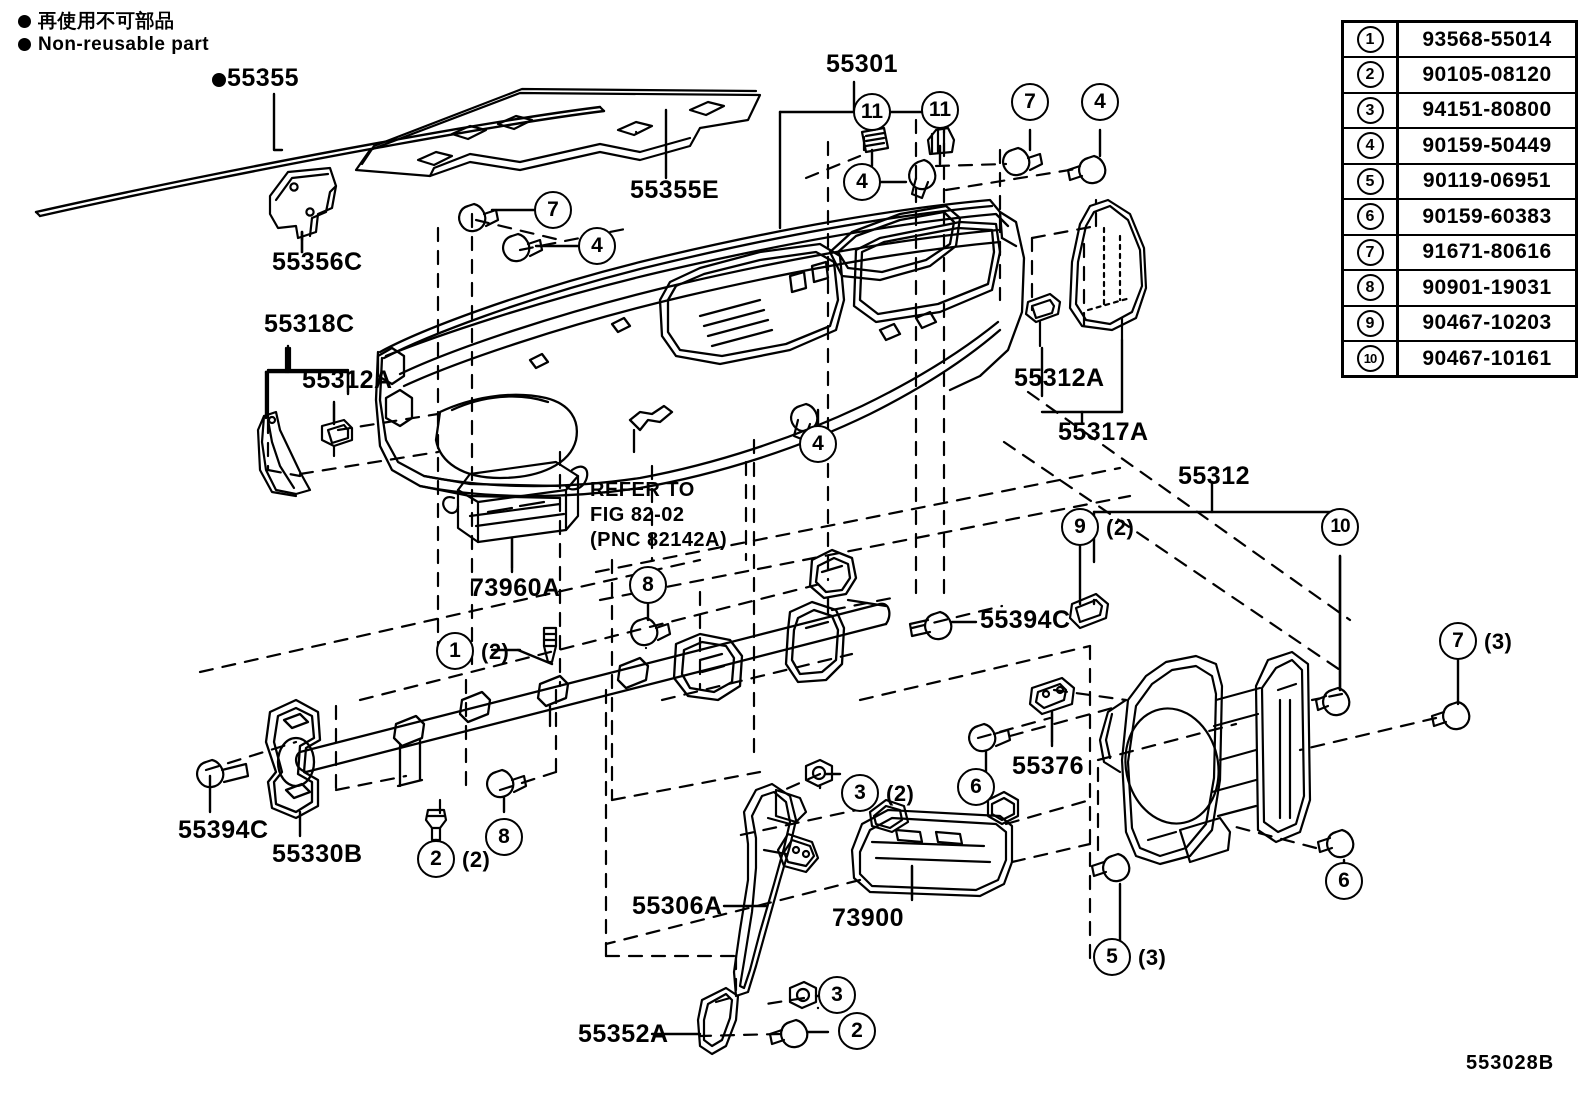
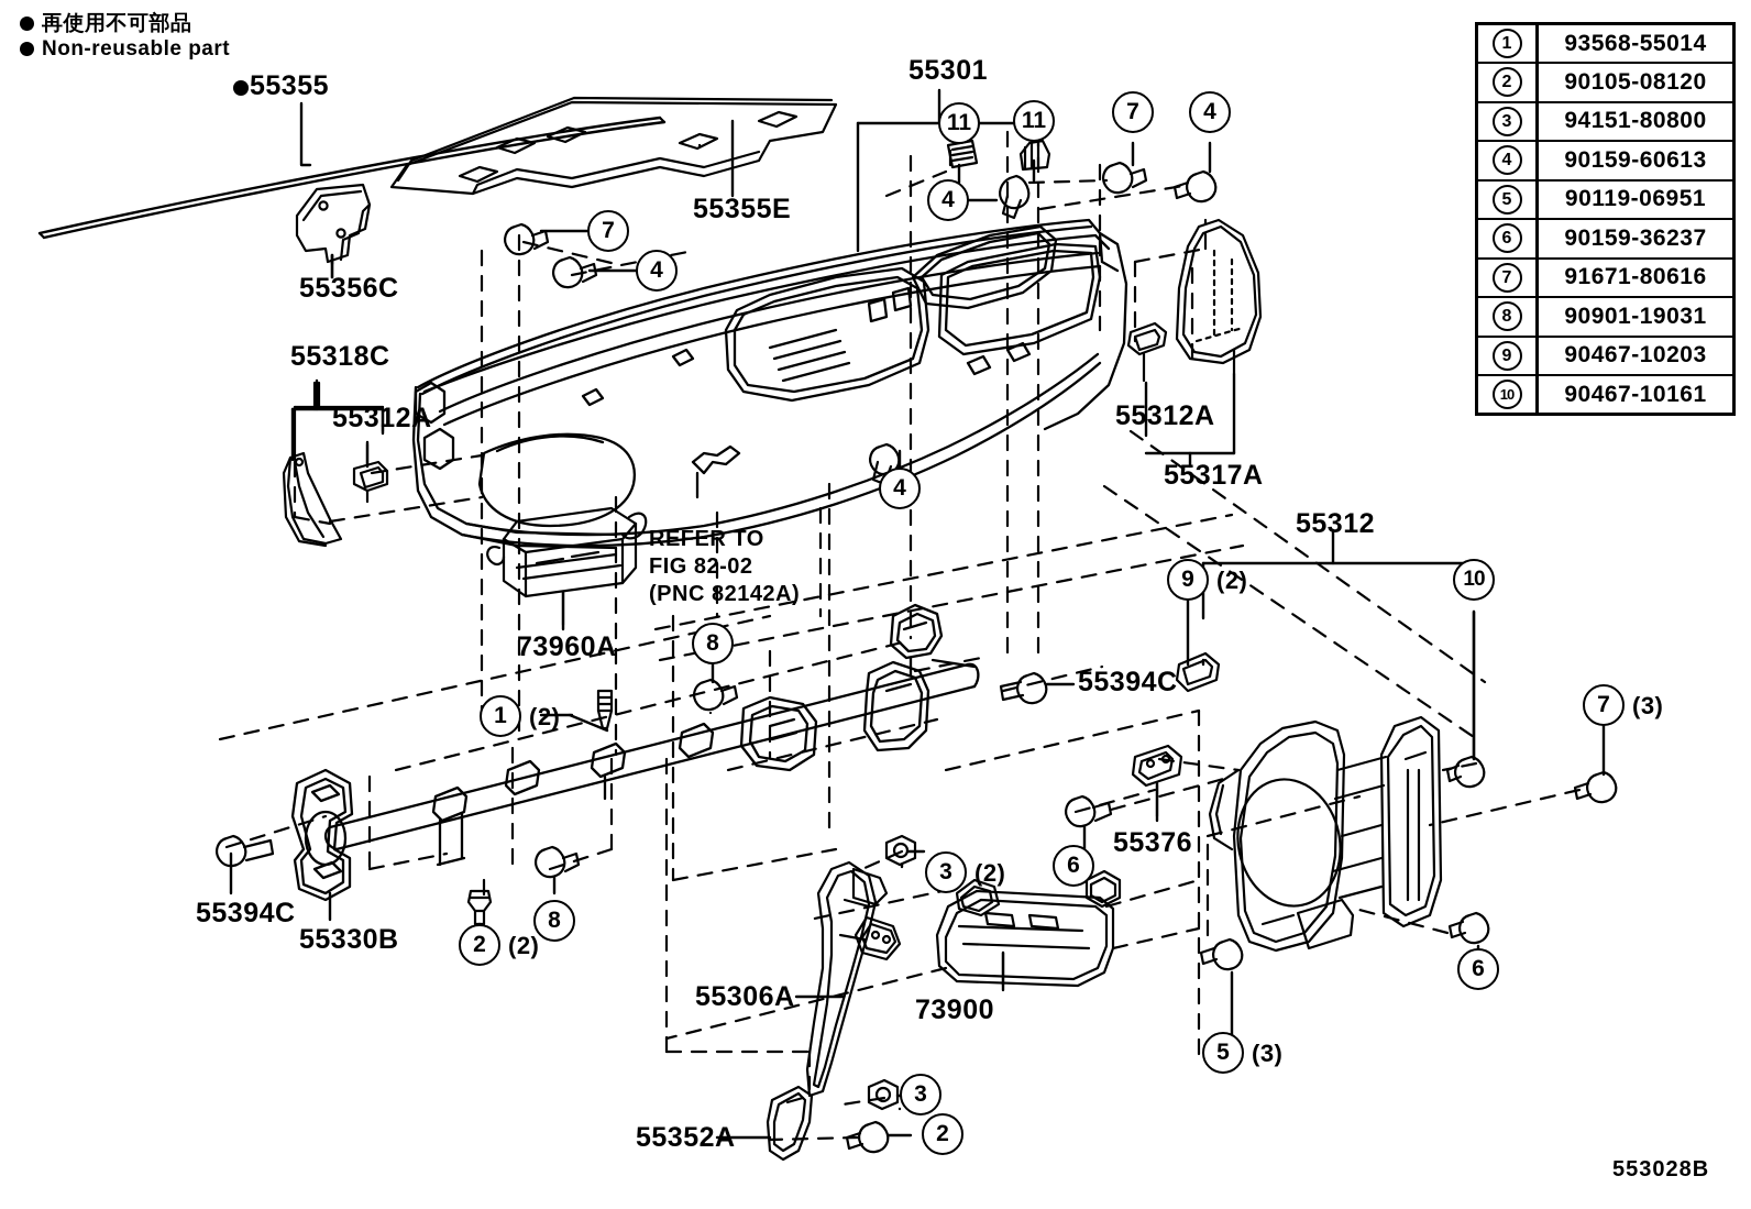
  再使用不可部品
  Non-reusable part
  55355
  55355E
  55356C
  55318C
  55312A
  55301
  55312A
  55317A
  55312
  73960A
  55394C
  55376
  55394C
  55330B
  55306A
  73900
  55352A
  REFER TO
  FIG 82-02
  (PNC 82142A)
  11
  11
  7
  4
  4
  7
  4
  4
  9
  (2)
  10
  7
  (3)
  8
  1
  (2)
  8
  2
  (2)
  3
  (2)
  6
  6
  5
  (3)
  3
  2
  1	93568-55014
  2	90105-08120
  3	94151-80800
- 4	90159-50449
+ 4	90159-60613
  5	90119-06951
- 6	90159-60383
+ 6	90159-36237
  7	91671-80616
  8	90901-19031
  9	90467-10203
  10	90467-10161
  553028B
